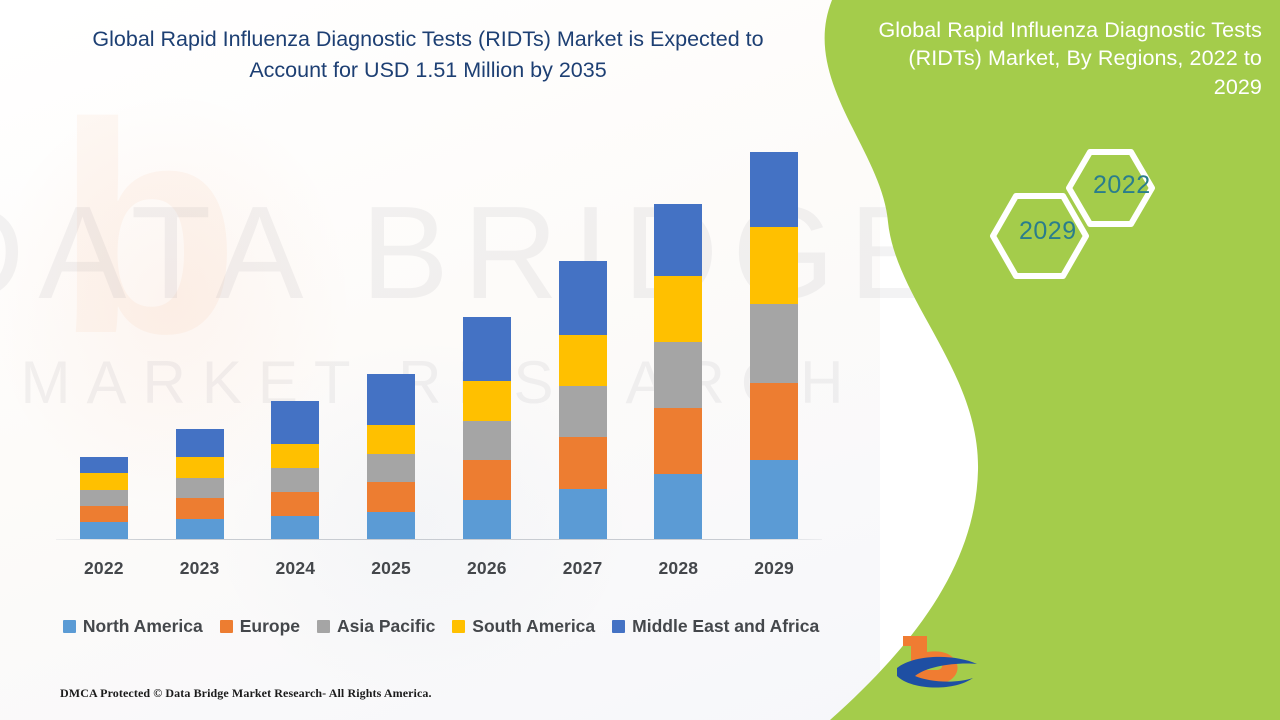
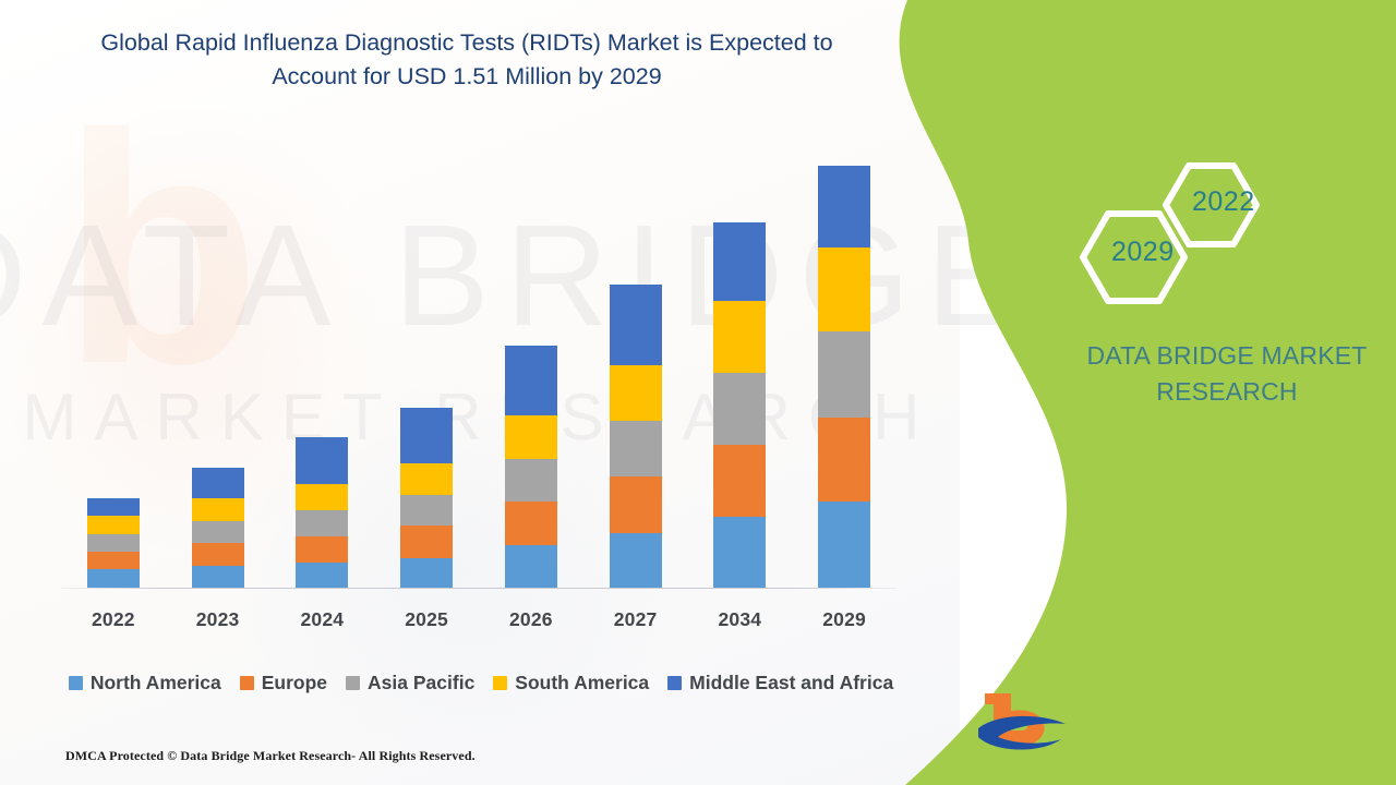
  MARKET RSRH
  b
- Global Rapid Influenza Diagnostic Tests (RIDTs) Market is Expected to Account for USD 1.51 Million by 2035
+ Global Rapid Influenza Diagnostic Tests (RIDTs) Market is Expected to Account for USD 1.51 Million by 2029
- Global Rapid Influenza Diagnostic Tests (RIDTs) Market, By Regions, 2022 to 2029
  2022
  2029
+ DATA BRIDGE MARKET
+ RESEARCH
  2022
  2023
  2024
  2025
  2026
  2027
- 2028
+ 2034
  2029
  North America
  Europe
  Asia Pacific
  South America
  Middle East and Africa
- DMCA Protected © Data Bridge Market Research- All Rights America.
+ DMCA Protected © Data Bridge Market Research- All Rights Reserved.
